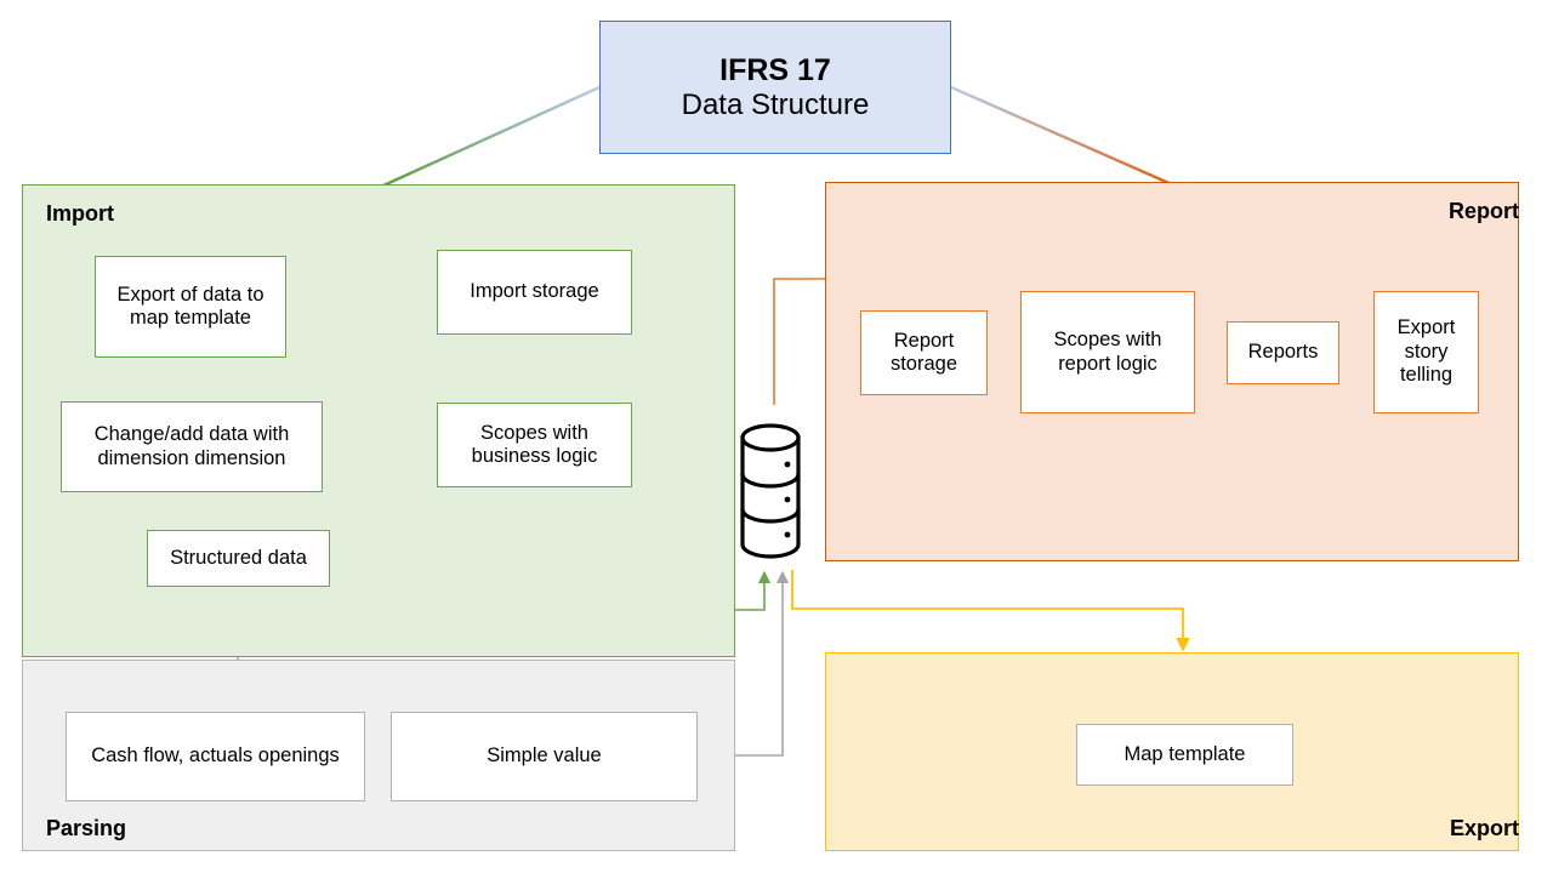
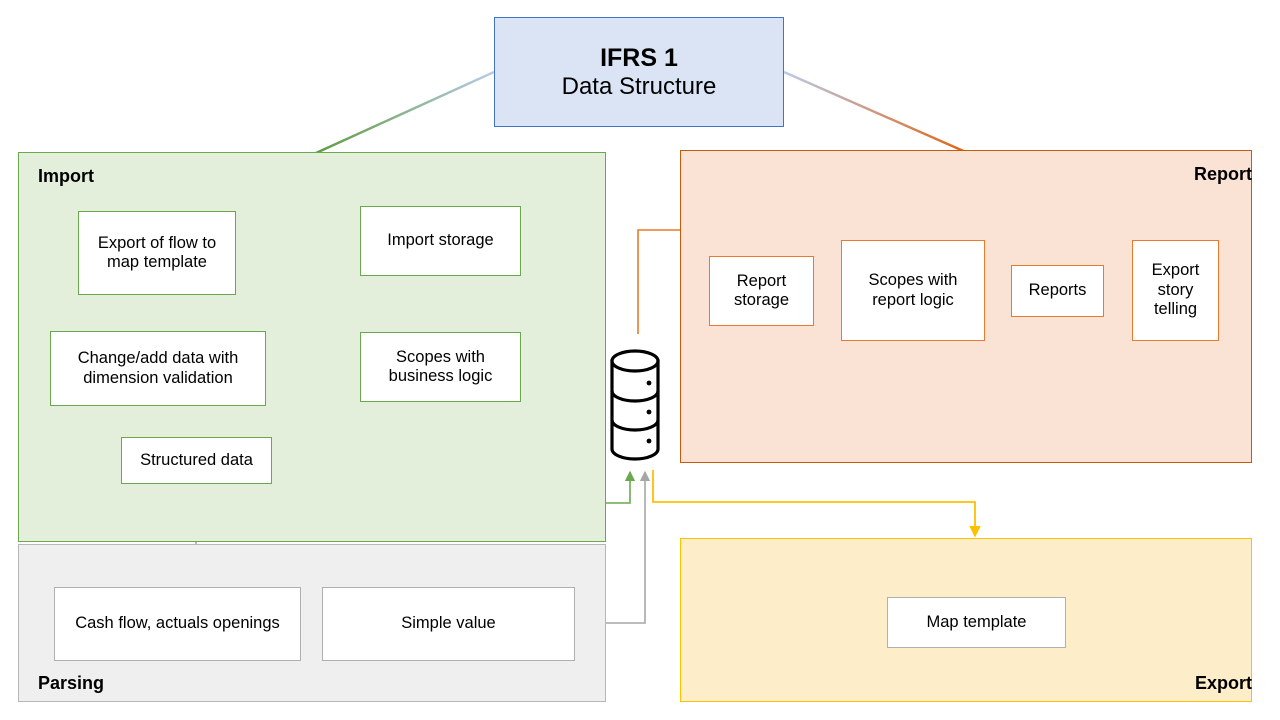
- IFRS 17
+ IFRS 1
  Data Structure
  Import
- Export of data to map template
+ Export of flow to map template
- Change/add data with dimension dimension
+ Change/add data with dimension validation
  Structured data
  Import storage
  Scopes with business logic
  Parsing
  Cash flow, actuals openings
  Simple value
  Report
  Report storage
  Scopes with report logic
  Reports
  Export story telling
  Export
  Map template
